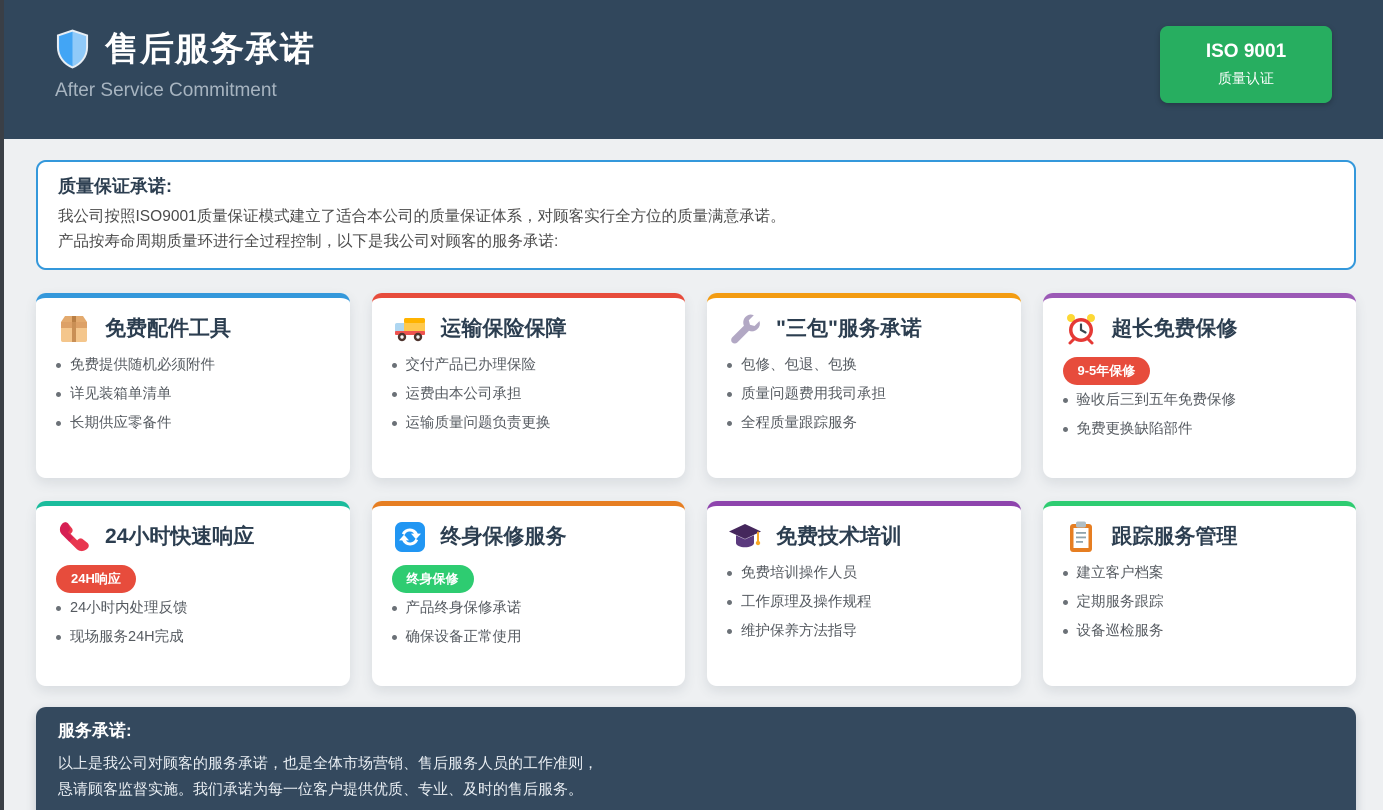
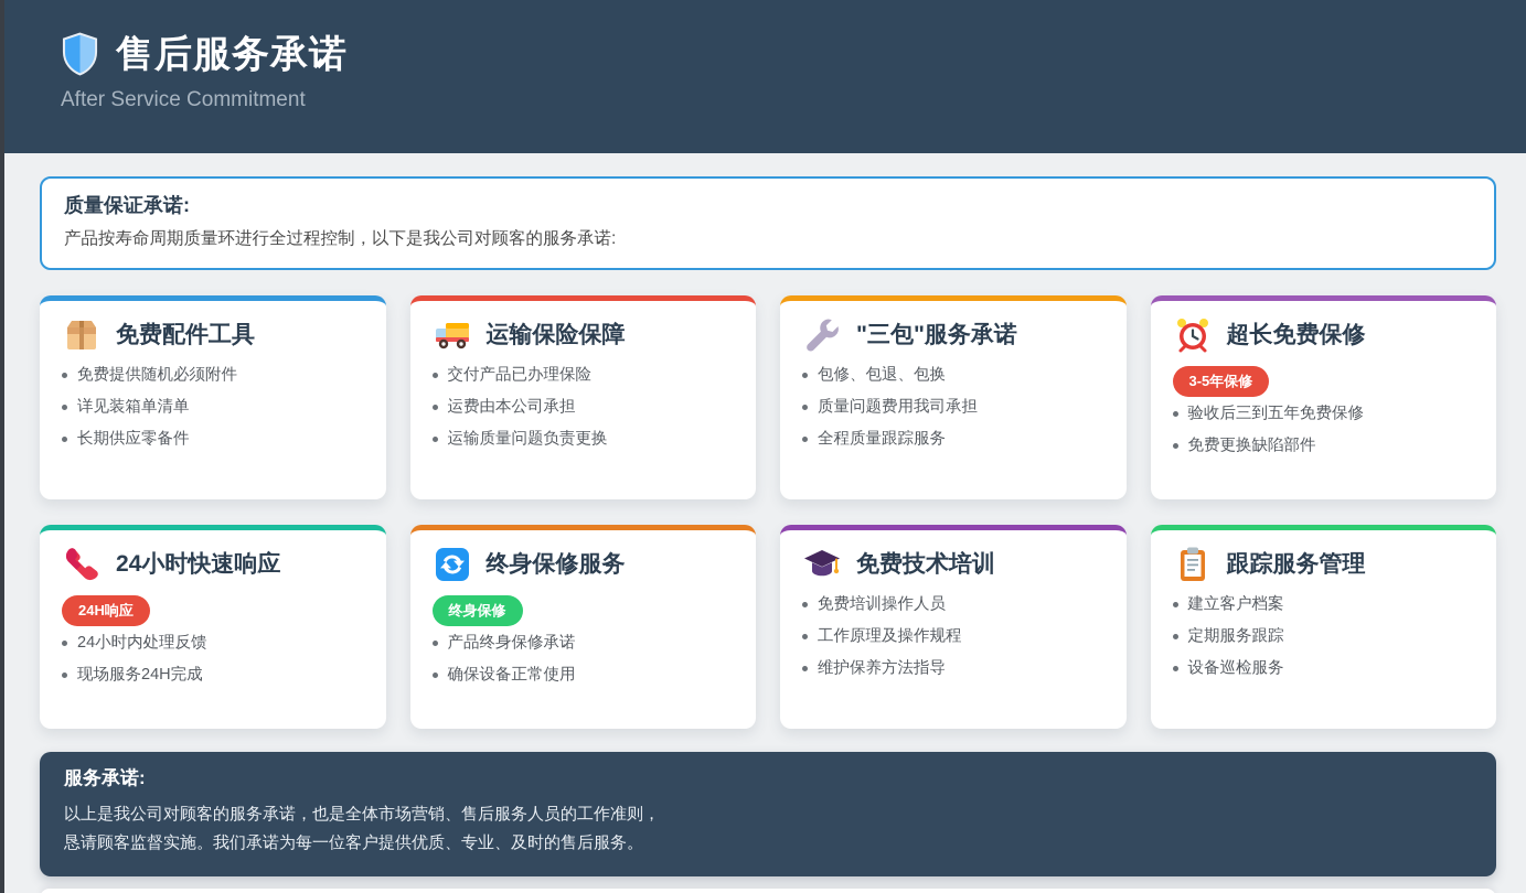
  售后服务承诺
  After Service Commitment
- ISO 9001
- 质量认证
  质量保证承诺:
- 我公司按照ISO9001质量保证模式建立了适合本公司的质量保证体系，对顾客实行全方位的质量满意承诺。
  产品按寿命周期质量环进行全过程控制，以下是我公司对顾客的服务承诺:
  免费配件工具
  免费提供随机必须附件
  详见装箱单清单
  长期供应零备件
  运输保险保障
  交付产品已办理保险
  运费由本公司承担
  运输质量问题负责更换
  "三包"服务承诺
  包修、包退、包换
  质量问题费用我司承担
  全程质量跟踪服务
  超长免费保修
- 9-5年保修
+ 3-5年保修
  验收后三到五年免费保修
  免费更换缺陷部件
  24小时快速响应
  24H响应
  24小时内处理反馈
  现场服务24H完成
  终身保修服务
  终身保修
  产品终身保修承诺
  确保设备正常使用
  免费技术培训
  免费培训操作人员
  工作原理及操作规程
  维护保养方法指导
  跟踪服务管理
  建立客户档案
  定期服务跟踪
  设备巡检服务
  服务承诺:
  以上是我公司对顾客的服务承诺，也是全体市场营销、售后服务人员的工作准则，
  恳请顾客监督实施。我们承诺为每一位客户提供优质、专业、及时的售后服务。
